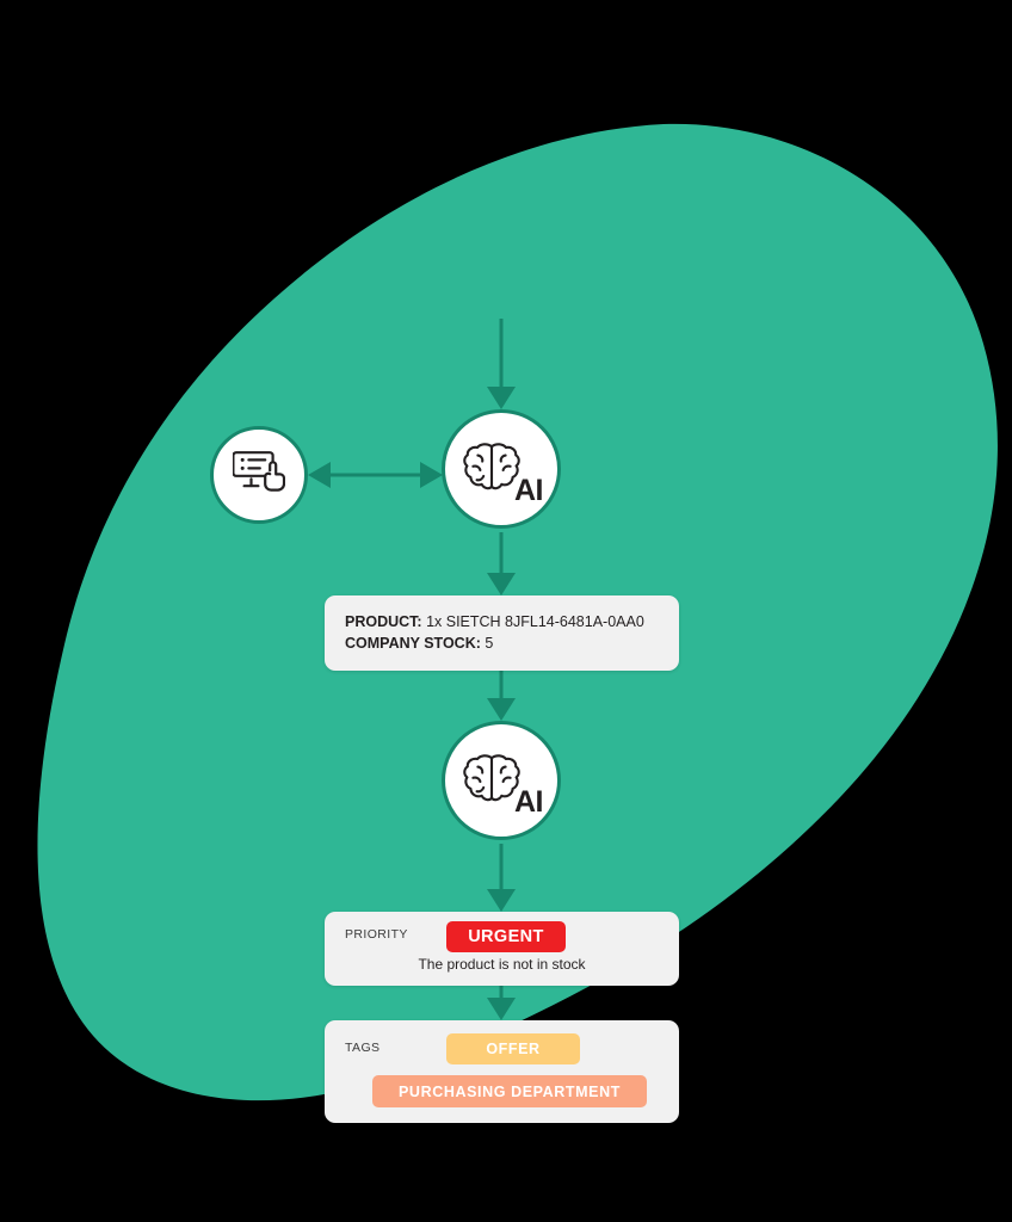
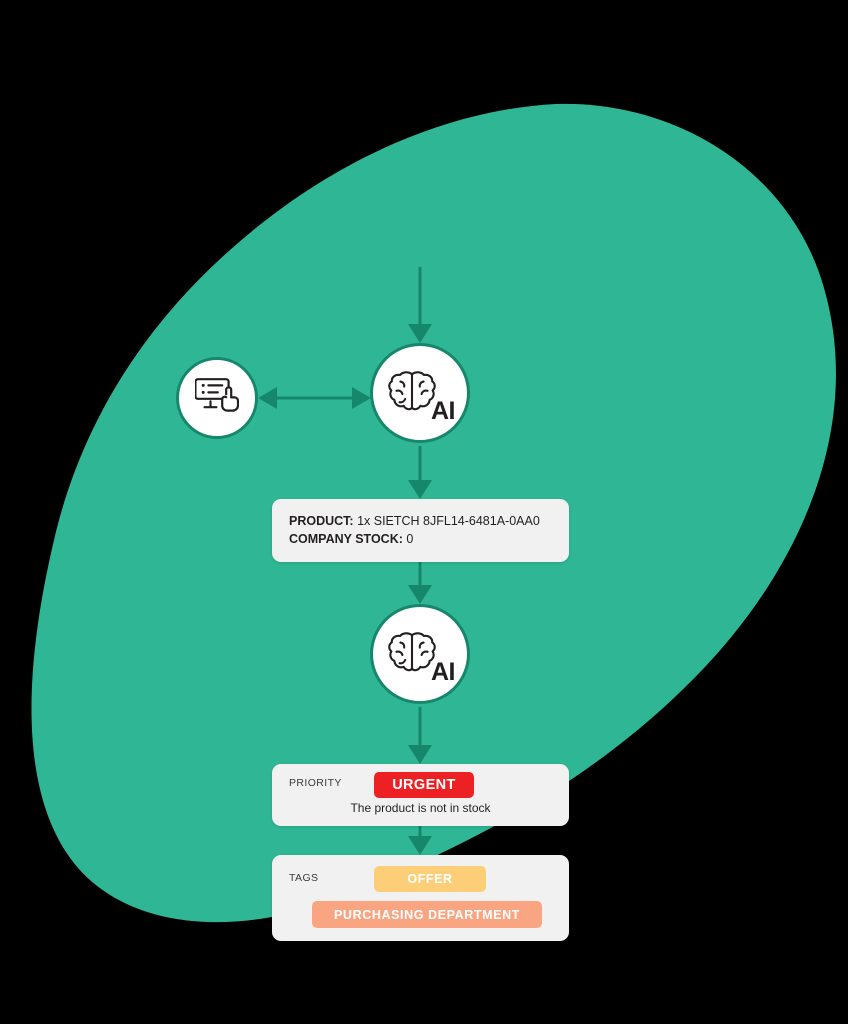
  AI
  PRODUCT: 1x SIETCH 8JFL14-6481A-0AA0
- COMPANY STOCK: 5
+ COMPANY STOCK: 0
  AI
  PRIORITY
  URGENT
  The product is not in stock
  TAGS
  OFFER
  PURCHASING DEPARTMENT
